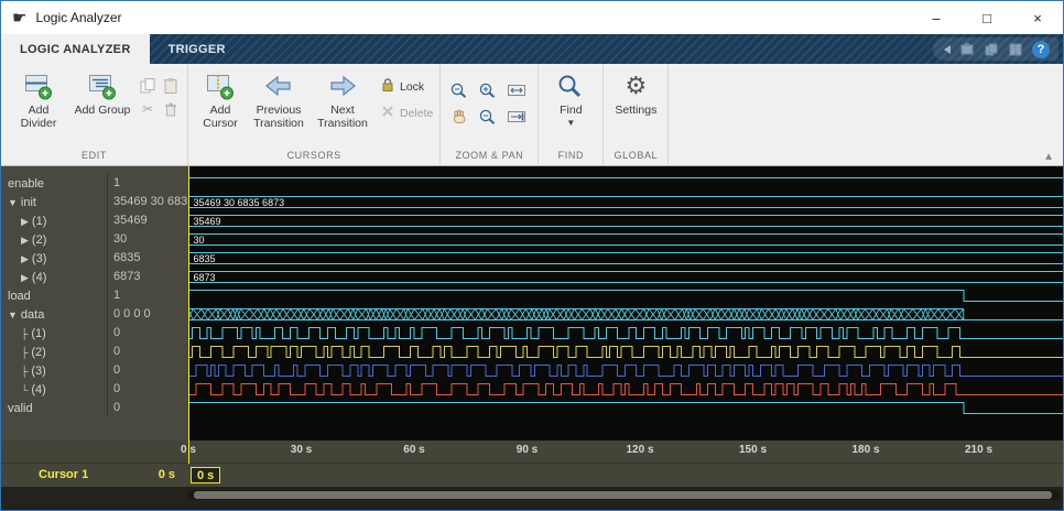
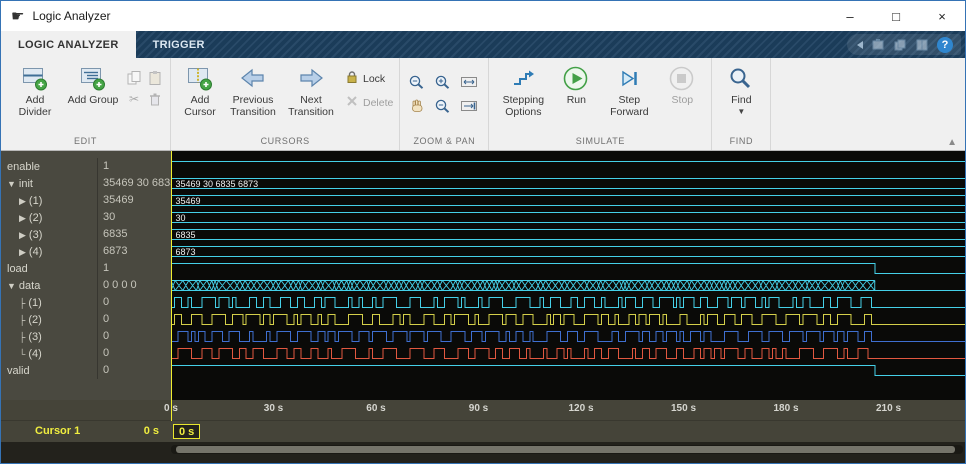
  ☛
  Logic Analyzer
  –
  □
  ×
  LOGIC ANALYZER
  TRIGGER
  ?
  Add Divider
  Add Group
  ✂
  EDIT
  Add Cursor
  Previous Transition
  Next Transition
  Lock
  Delete
  CURSORS
  ZOOM & PAN
+ Stepping Options
+ Run
+ Step Forward
+ Stop
+ SIMULATE
  Find
  ▼
  FIND
- ⚙
- Settings
- GLOBAL
  ▲
  enable
  1
  ▼ init
  ▶ (1)
  35469
  ▶ (2)
  30
  ▶ (3)
  6835
  ▶ (4)
  6873
  load
  1
  ▼ data
  0 0 0 0
  ├ (1)
  0
  ├ (2)
  0
  ├ (3)
  0
  └ (4)
  0
  valid
  0
  35469 30 6835 6873
  35469
  30
  6835
  6873
  0 s
  30 s
  60 s
  90 s
  120 s
  150 s
  180 s
  210 s
  Cursor 1
  0 s
  0 s
